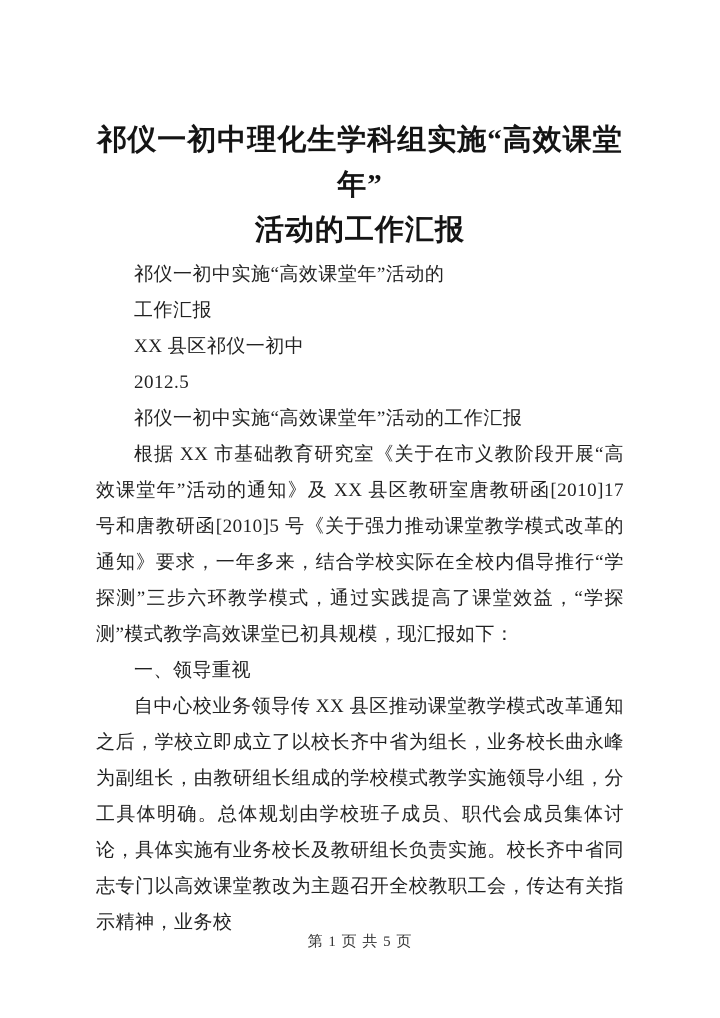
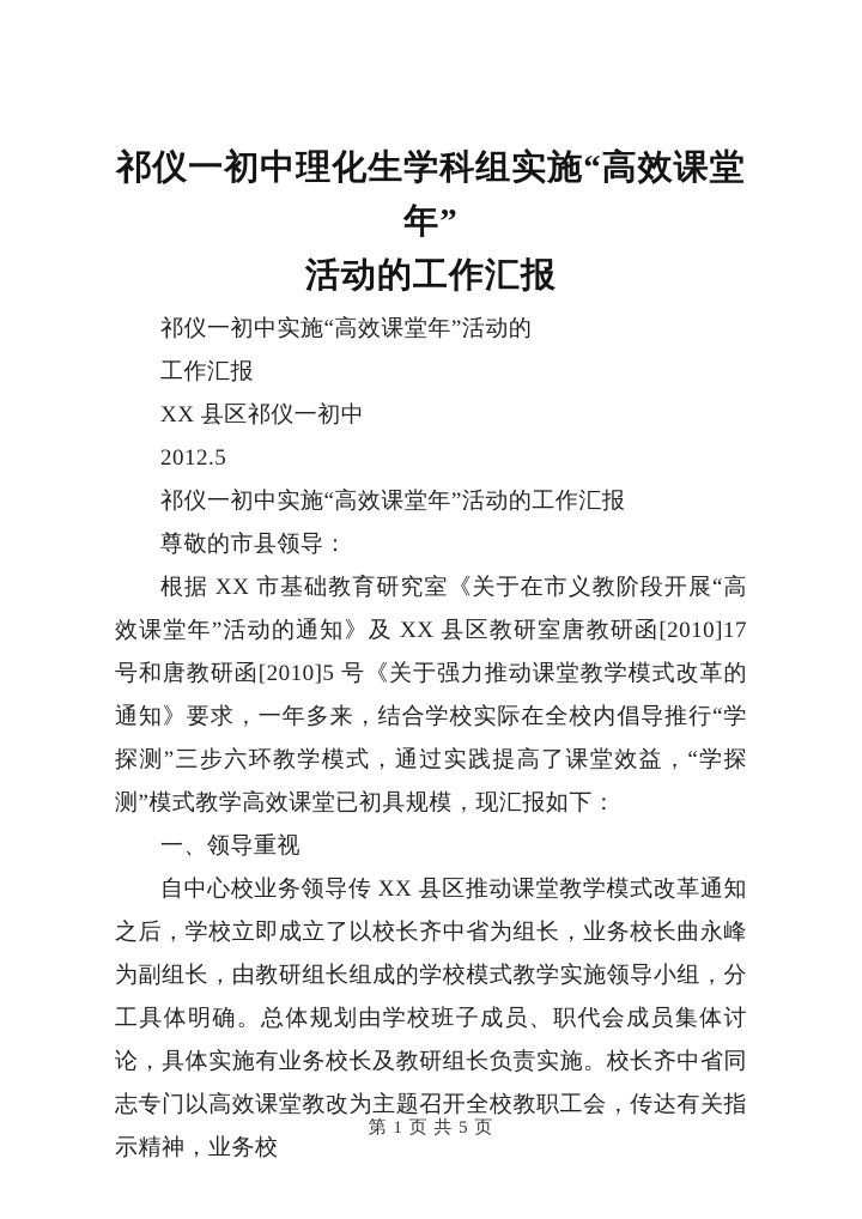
  祁仪一初中理化生学科组实施“高效课堂年”
  活动的工作汇报
  祁仪一初中实施“高效课堂年”活动的
  工作汇报
  XX 县区祁仪一初中
  2012.5
  祁仪一初中实施“高效课堂年”活动的工作汇报
+ 尊敬的市县领导：
  根据 XX 市基础教育研究室《关于在市义教阶段开展“高效课堂年”活动的通知》及 XX 县区教研室唐教研函[2010]17 号和唐教研函[2010]5 号《关于强力推动课堂教学模式改革的通知》要求，一年多来，结合学校实际在全校内倡导推行“学探测”三步六环教学模式，通过实践提高了课堂效益，“学探测”模式教学高效课堂已初具规模，现汇报如下：
  一、领导重视
  自中心校业务领导传 XX 县区推动课堂教学模式改革通知之后，学校立即成立了以校长齐中省为组长，业务校长曲永峰为副组长，由教研组长组成的学校模式教学实施领导小组，分工具体明确。总体规划由学校班子成员、职代会成员集体讨论，具体实施有业务校长及教研组长负责实施。校长齐中省同志专门以高效课堂教改为主题召开全校教职工会，传达有关指示精神，业务校
  第 1 页 共 5 页
